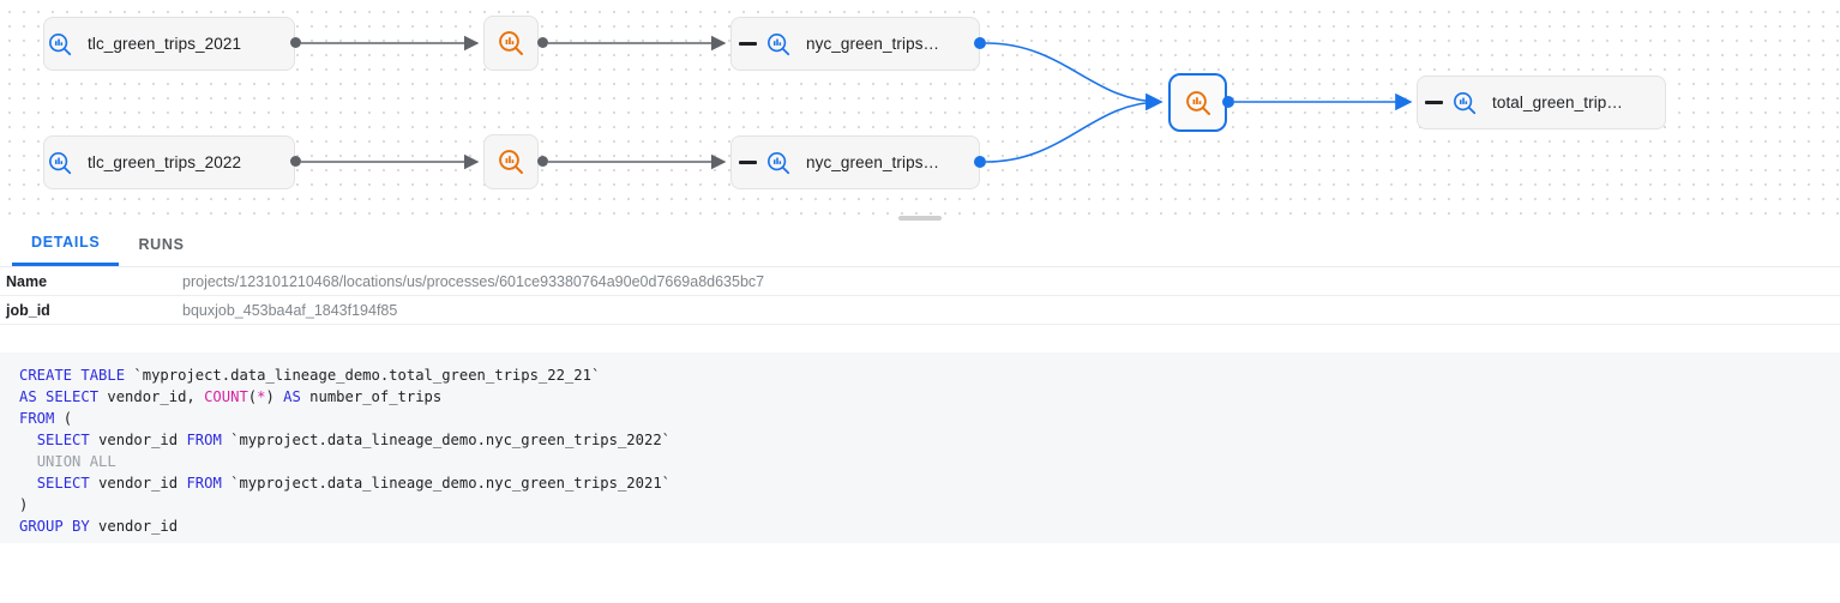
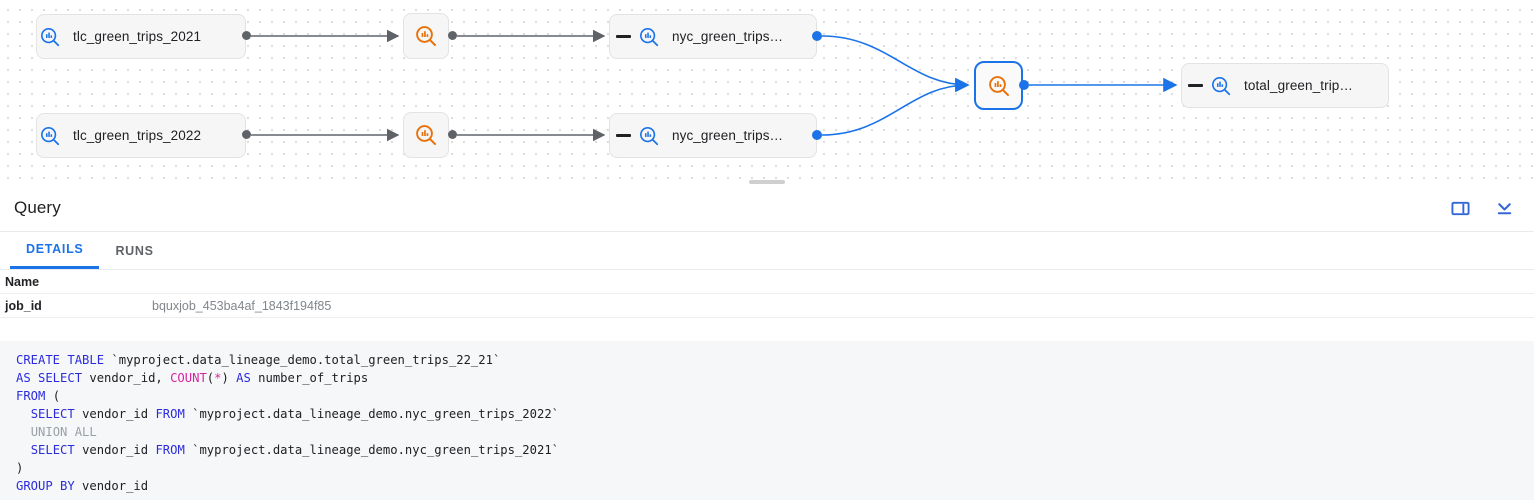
  tlc_green_trips_2021
  tlc_green_trips_2022
  nyc_green_trips…
  nyc_green_trips…
  total_green_trip…
+ Query
  DETAILS
  RUNS
  Name
- projects/123101210468/locations/us/processes/601ce93380764a90e0d7669a8d635bc7
  job_id
  bquxjob_453ba4af_1843f194f85
  CREATE TABLE `myproject.data_lineage_demo.total_green_trips_22_21` AS SELECT vendor_id, COUNT(*) AS number_of_trips FROM ( SELECT vendor_id FROM `myproject.data_lineage_demo.nyc_green_trips_2022` UNION ALL SELECT vendor_id FROM `myproject.data_lineage_demo.nyc_green_trips_2021` ) GROUP BY vendor_id
